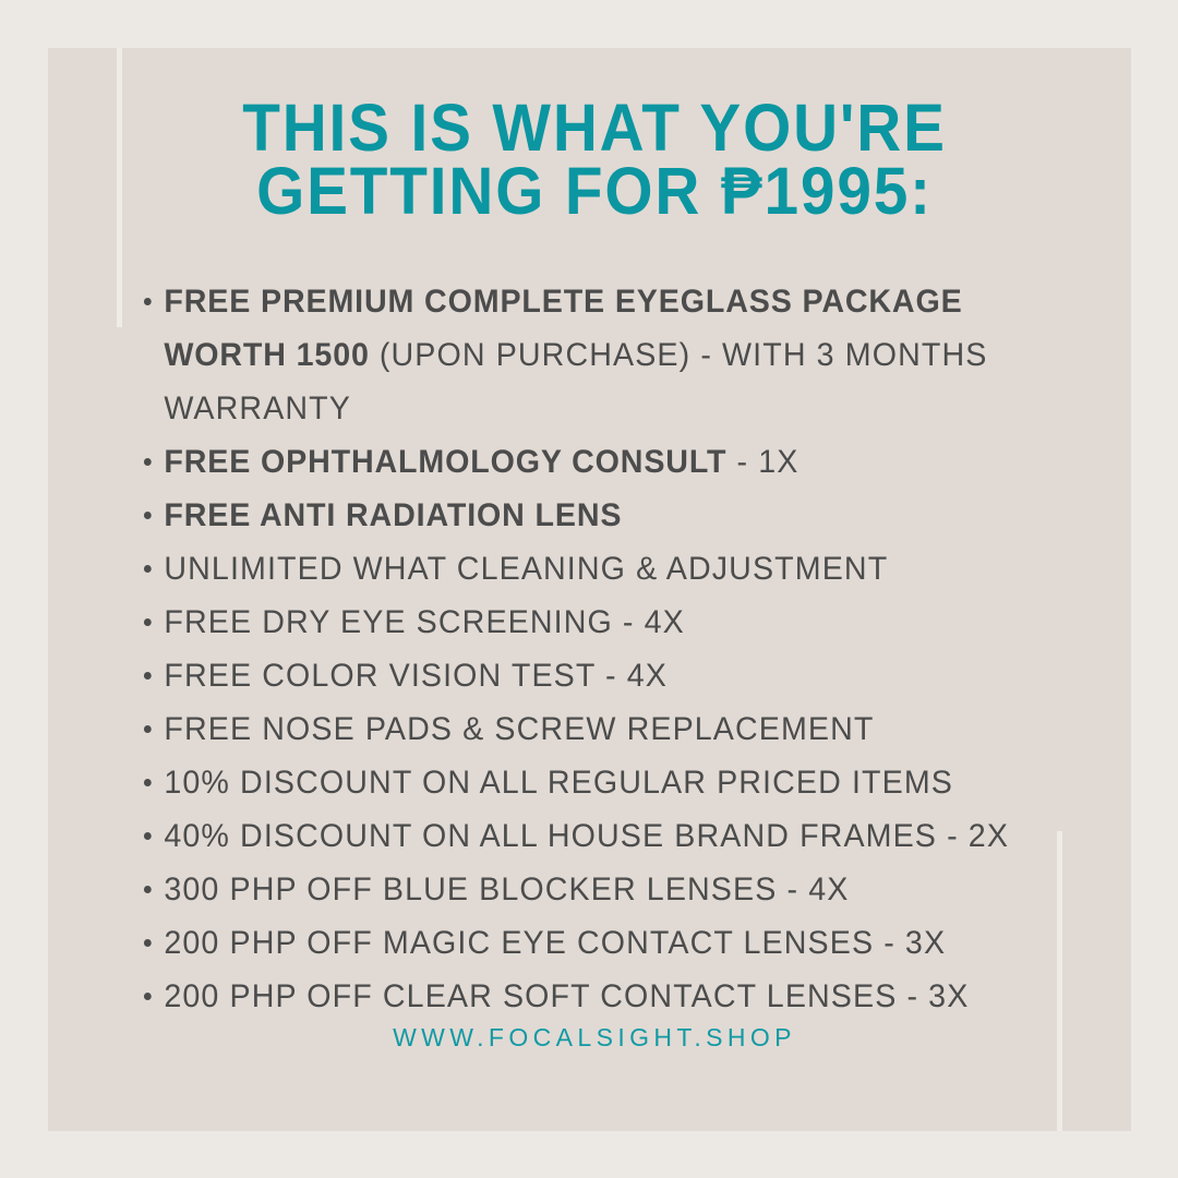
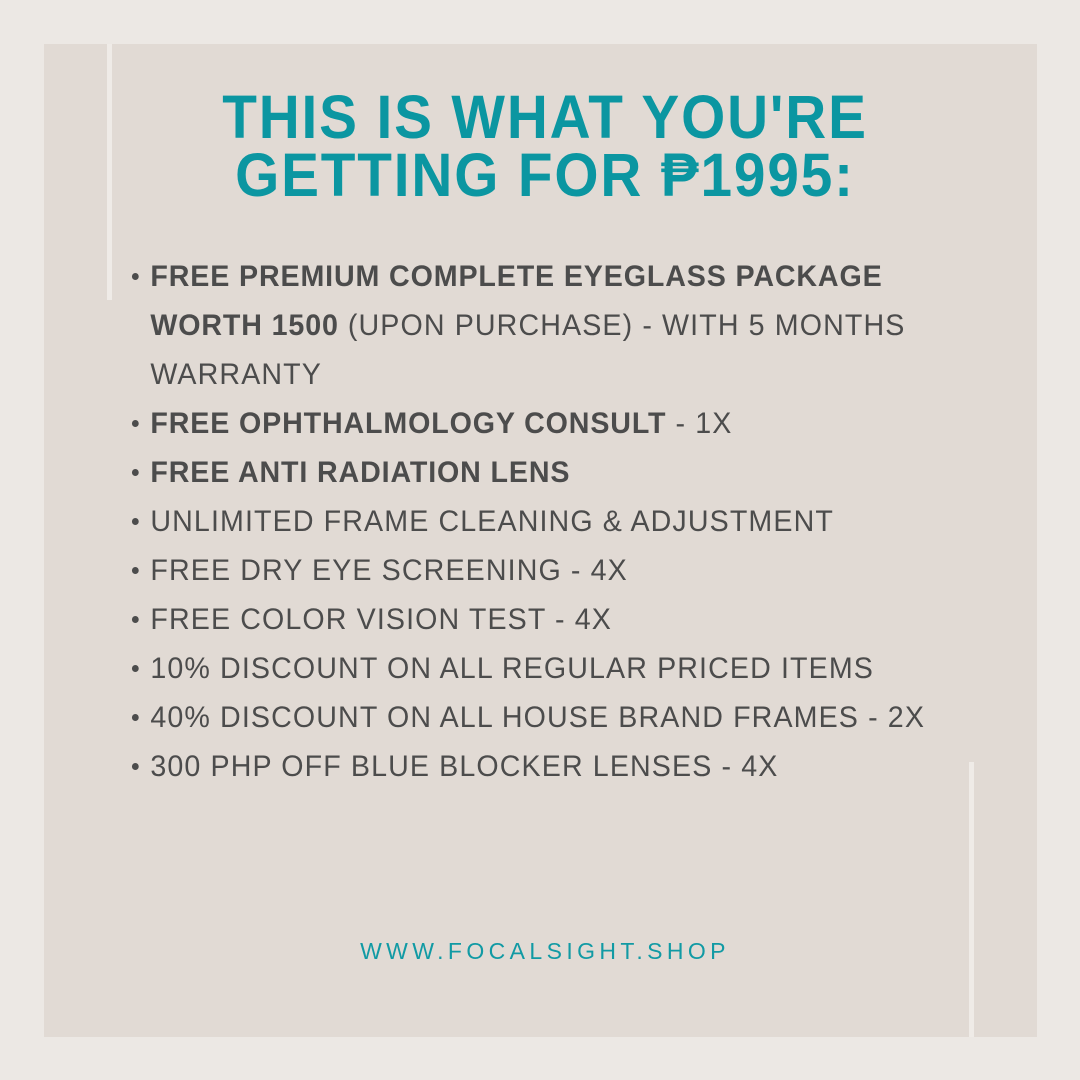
  THIS IS WHAT YOU'RE
  GETTING FOR ₱1995:
- FREE PREMIUM COMPLETE EYEGLASS PACKAGE WORTH 1500 (UPON PURCHASE) - WITH 3 MONTHS WARRANTY
+ FREE PREMIUM COMPLETE EYEGLASS PACKAGE WORTH 1500 (UPON PURCHASE) - WITH 5 MONTHS WARRANTY
  FREE OPHTHALMOLOGY CONSULT - 1X
  FREE ANTI RADIATION LENS
- UNLIMITED WHAT CLEANING & ADJUSTMENT
+ UNLIMITED FRAME CLEANING & ADJUSTMENT
  FREE DRY EYE SCREENING - 4X
  FREE COLOR VISION TEST - 4X
- FREE NOSE PADS & SCREW REPLACEMENT
  10% DISCOUNT ON ALL REGULAR PRICED ITEMS
  40% DISCOUNT ON ALL HOUSE BRAND FRAMES - 2X
  300 PHP OFF BLUE BLOCKER LENSES - 4X
- 200 PHP OFF MAGIC EYE CONTACT LENSES - 3X
- 200 PHP OFF CLEAR SOFT CONTACT LENSES - 3X
  WWW.FOCALSIGHT.SHOP
